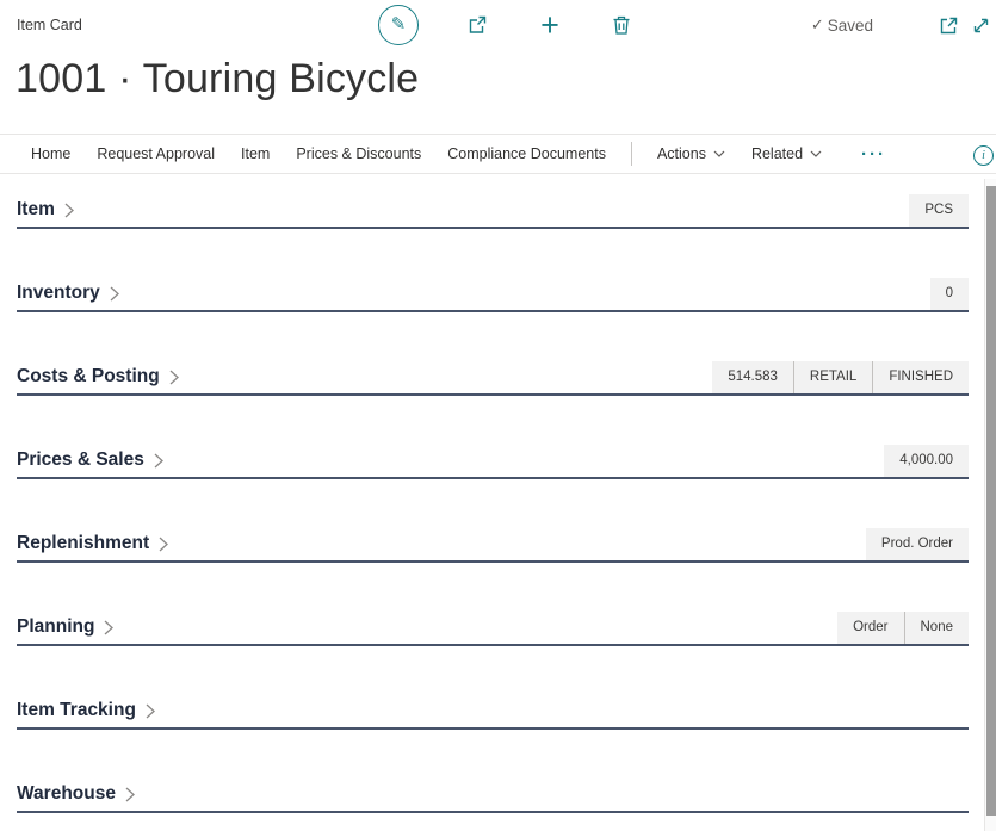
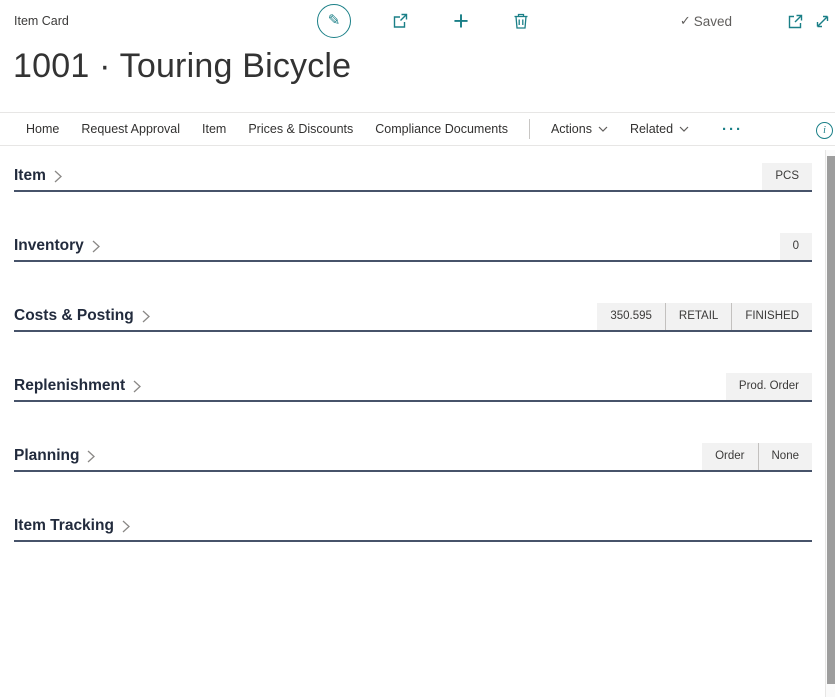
  Item Card
  ✎
  +
  ✓
  Saved
  1001 · Touring Bicycle
  Home
  Request Approval
  Item
  Prices & Discounts
  Compliance Documents
  Actions
  Related
  ···
  i
  Item
  PCS
  Inventory
  0
  Costs & Posting
- 514.583
+ 350.595
  RETAIL
  FINISHED
- Prices & Sales
- 4,000.00
  Replenishment
  Prod. Order
  Planning
  Order
  None
  Item Tracking
- Warehouse
